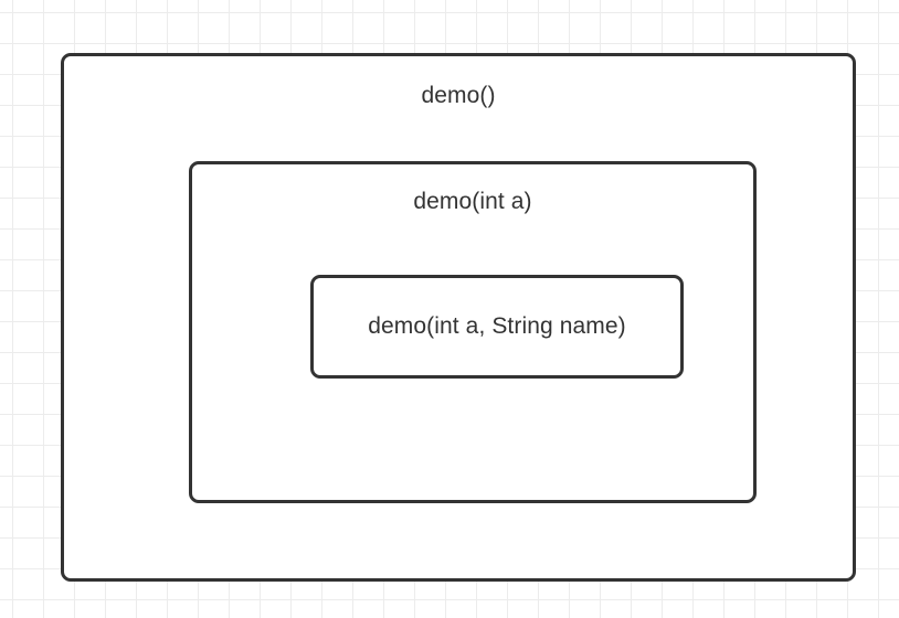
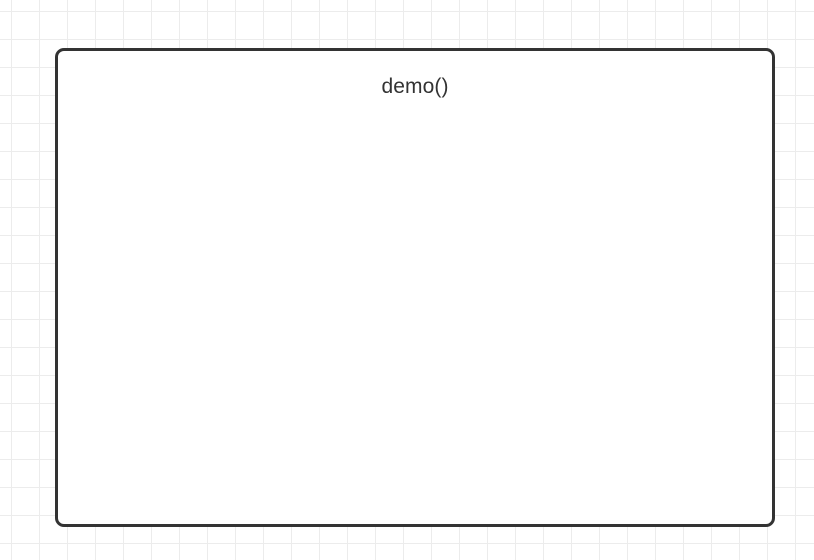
  demo()
- demo(int a)
- demo(int a, String name)
